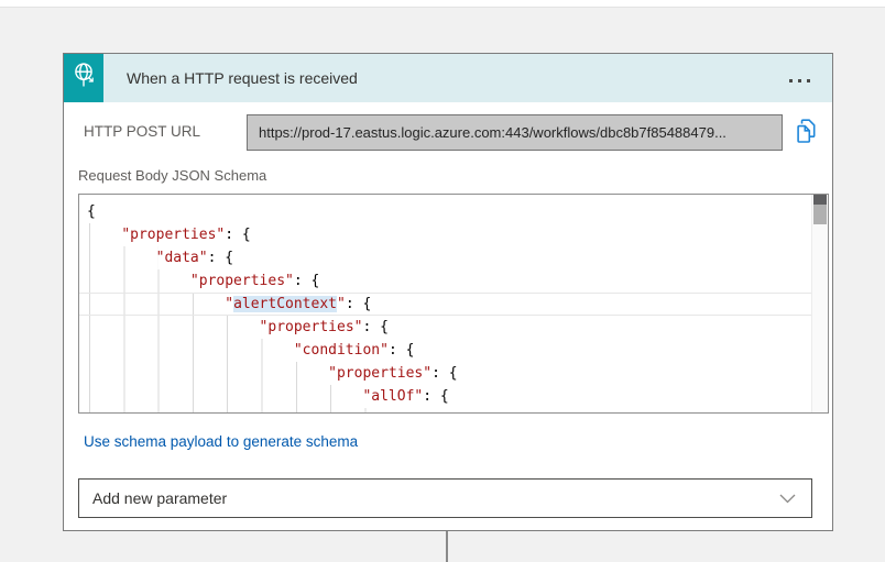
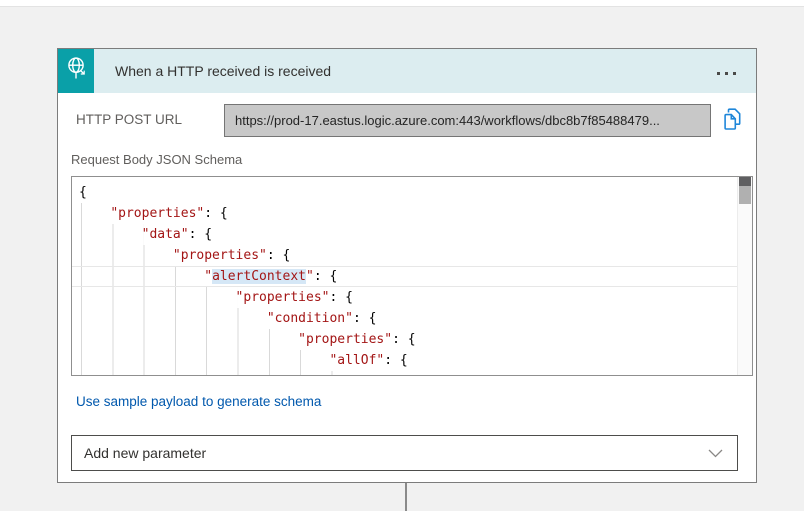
- When a HTTP request is received
+ When a HTTP received is received
  HTTP POST URL
  https://prod-17.eastus.logic.azure.com:443/workflows/dbc8b7f85488479...
  Request Body JSON Schema
  {
  "properties": {
  "data": {
  "properties": {
  "alertContext": {
  "properties": {
  "condition": {
  "properties": {
  "allOf": {
- Use schema payload to generate schema
+ Use sample payload to generate schema
  Add new parameter
